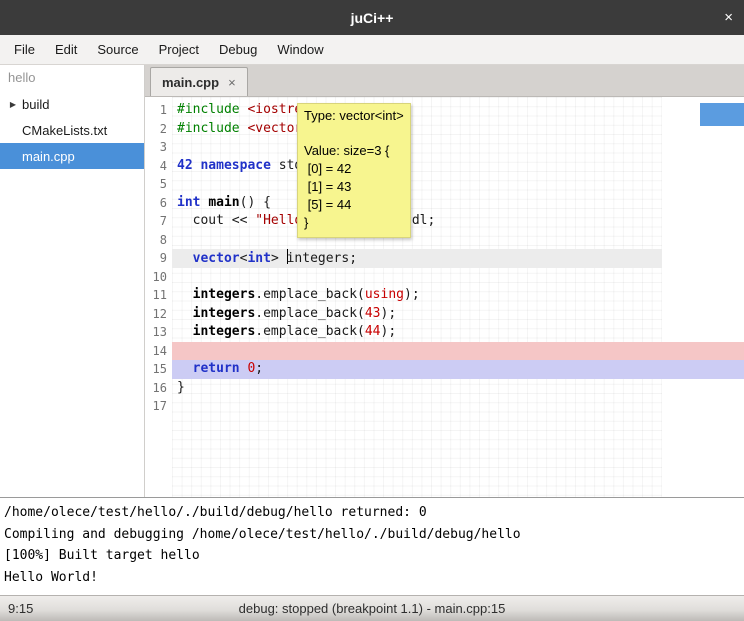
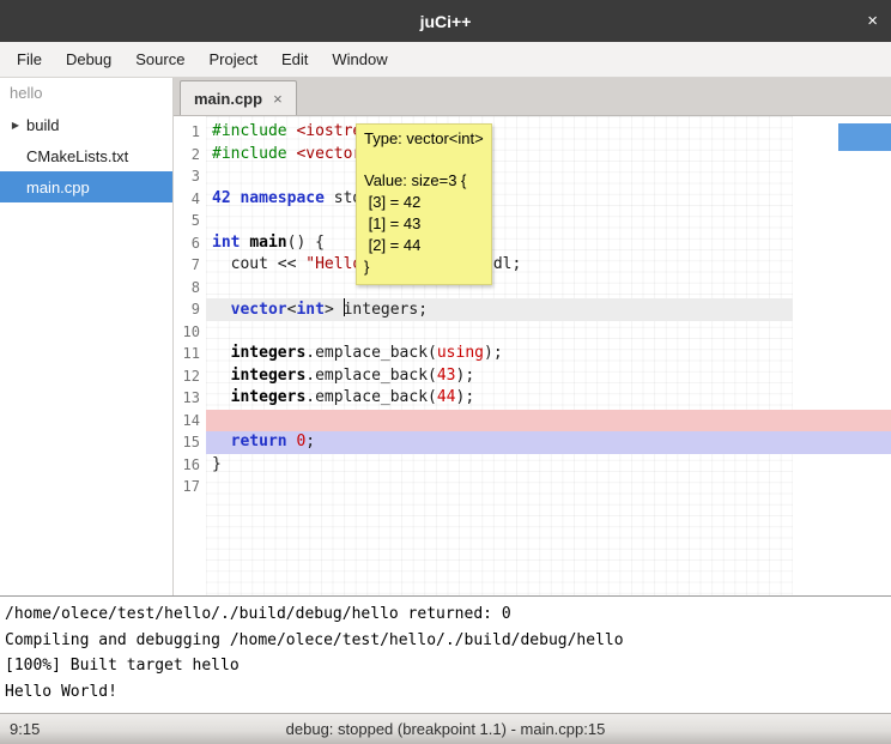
  juCi++
  ×
  File
- Edit
+ Debug
  Source
  Project
- Debug
+ Edit
  Window
  hello
  ▶
  build
  CMakeLists.txt
  main.cpp
  main.cpp
  ×
  1
  2
  3
  4
  5
  6
  7
  8
  9
  10
  11
  12
  13
  14
  15
  16
  17
  #include <iostr
  #include <vecto
  42 namespace st
  int main() {
  vector<int> integers;
  integers.emplace_back(using);
  integers.emplace_back(43);
  integers.emplace_back(44);
  return 0;
  }
  Type: vector<int>
  Value: size=3 {
- [0] = 42
+ [3] = 42
  [1] = 43
- [5] = 44
+ [2] = 44
  }
  /home/olece/test/hello/./build/debug/hello returned: 0
  Compiling and debugging /home/olece/test/hello/./build/debug/hello
  [100%] Built target hello
  Hello World!
  debug: stopped (breakpoint 1.1) - main.cpp:15
  9:15
